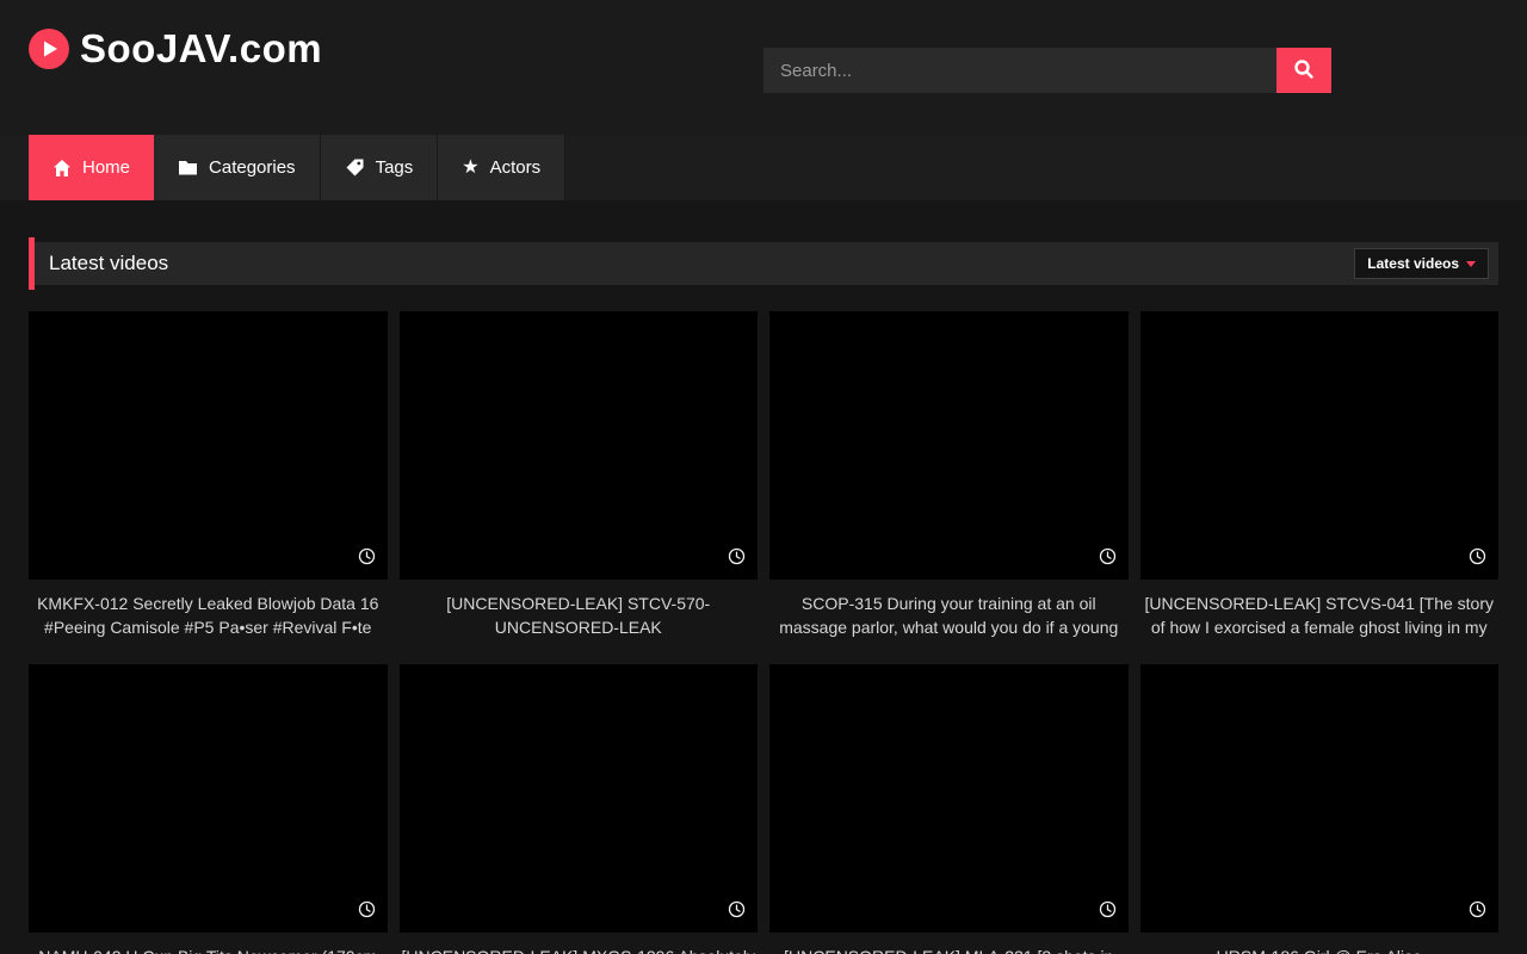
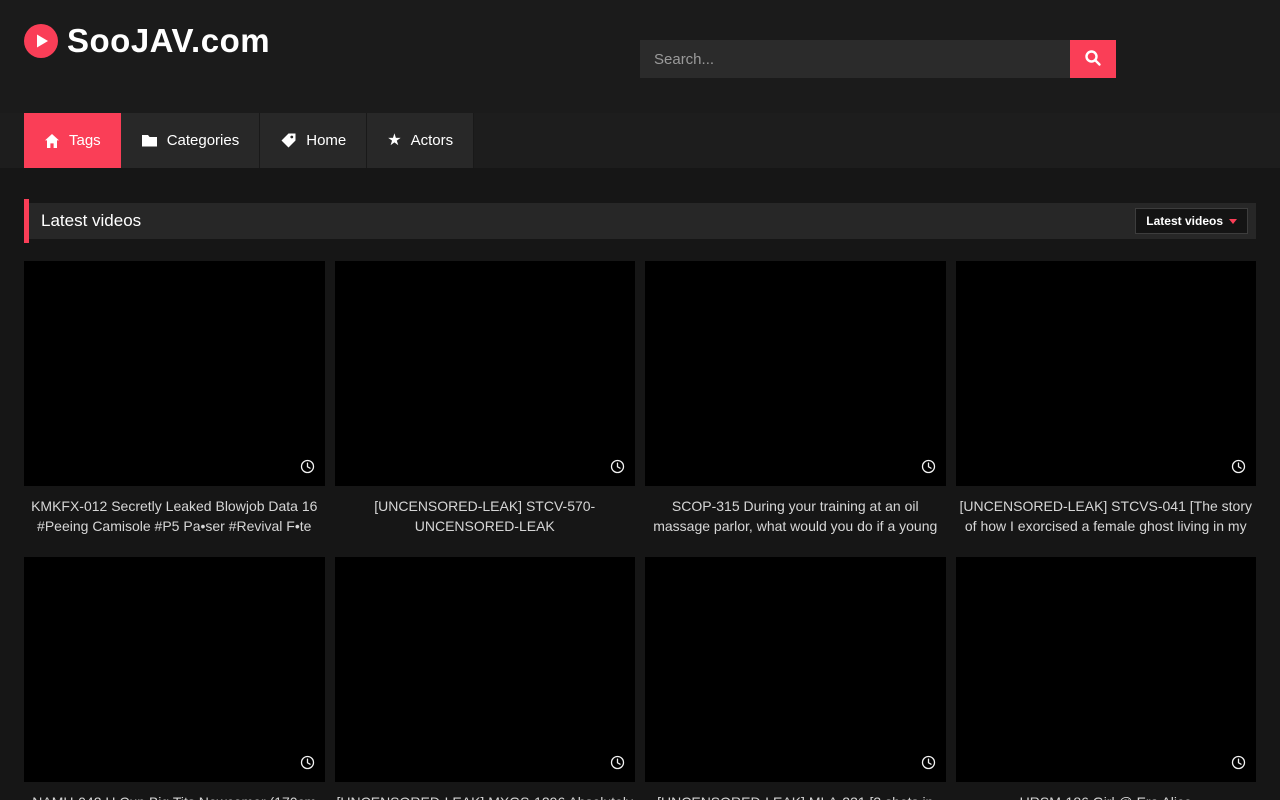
  SooJAV.com
  Search...
- Home
+ Tags
  Categories
- Tags
+ Home
  ★
  Actors
  Latest videos
  Latest videos
  KMKFX-012 Secretly Leaked Blowjob Data 16 #Peeing Camisole #P5 Pa•ser #Revival F•te
  [UNCENSORED-LEAK] STCV-570-UNCENSORED-LEAK
  SCOP-315 During your training at an oil massage parlor, what would you do if a young
  [UNCENSORED-LEAK] STCVS-041 [The story of how I exorcised a female ghost living in my
